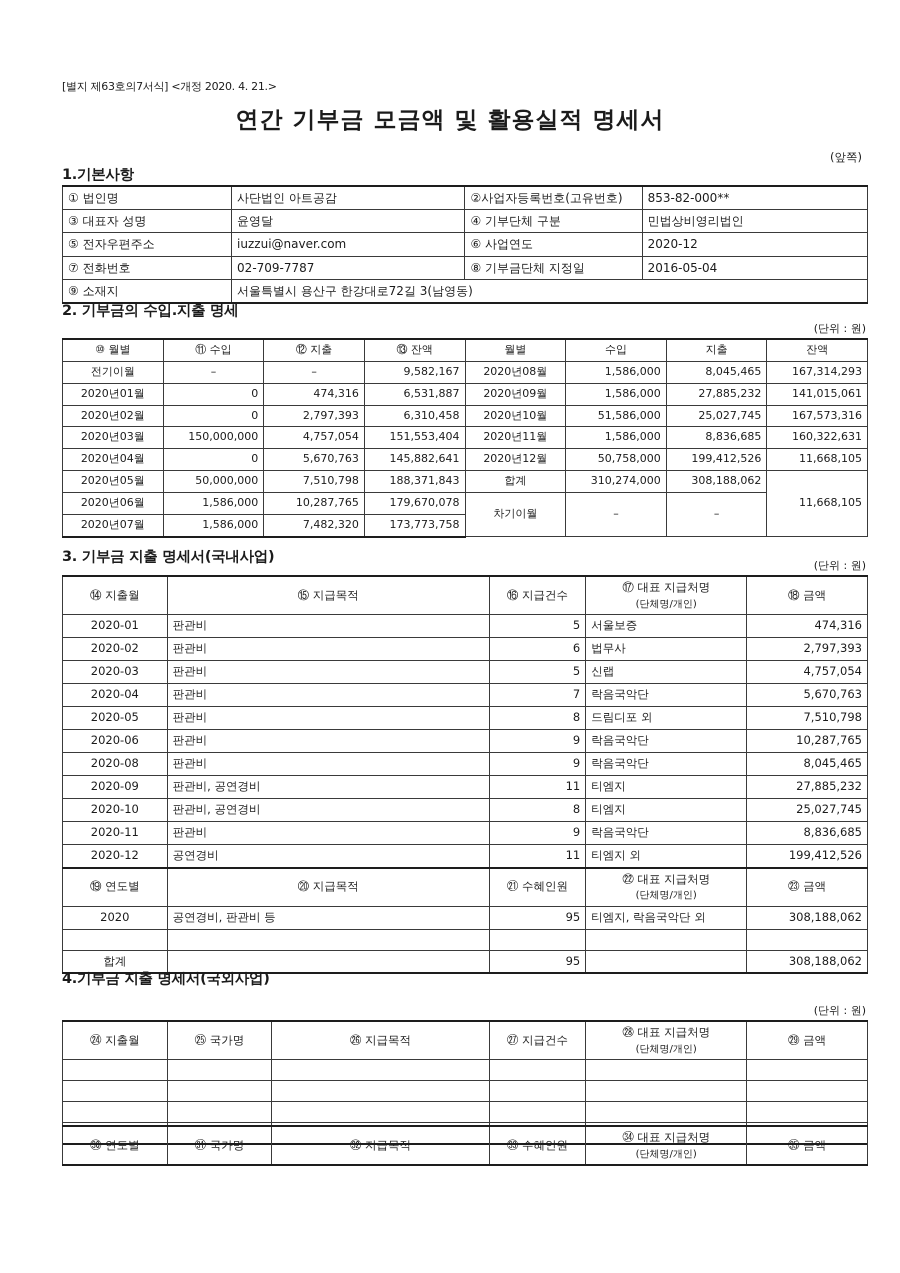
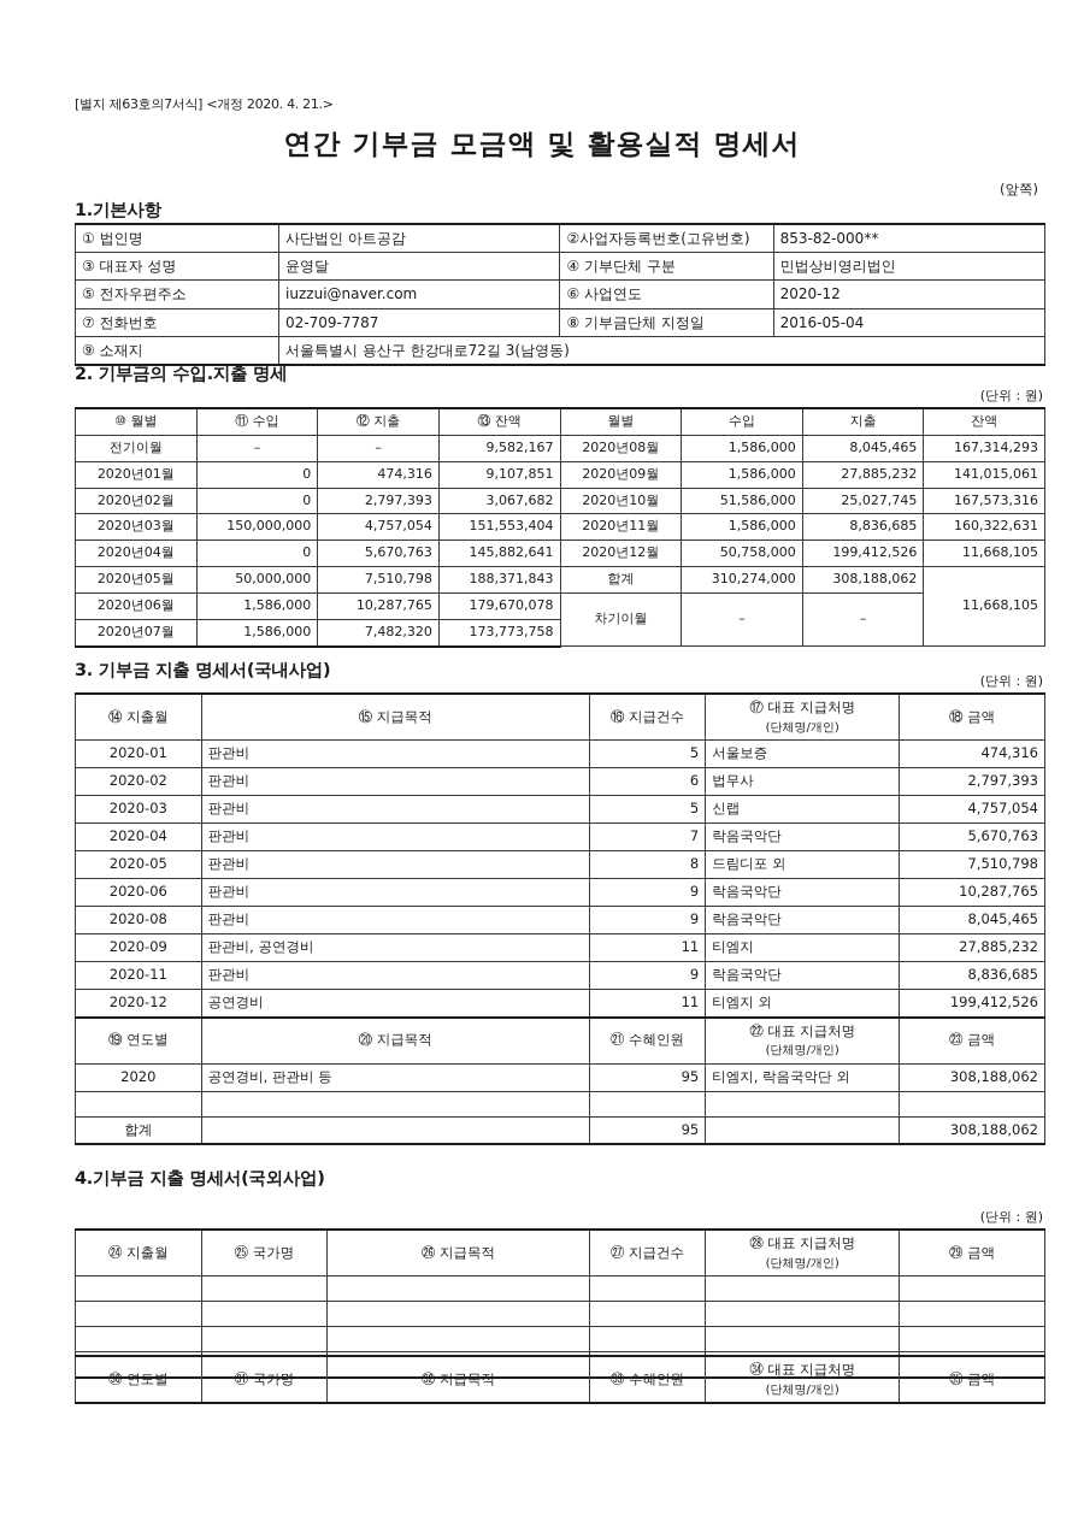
  [별지 제63호의7서식] <개정 2020. 4. 21.>
  연간 기부금 모금액 및 활용실적 명세서
  (앞쪽)
  1.기본사항
  ① 법인명	사단법인 아트공감	②사업자등록번호(고유번호)	853-82-000**
  ③ 대표자 성명	윤영달	④ 기부단체 구분	민법상비영리법인
  ⑤ 전자우편주소	iuzzui@naver.com	⑥ 사업연도	2020-12
  ⑦ 전화번호	02-709-7787	⑧ 기부금단체 지정일	2016-05-04
  ⑨ 소재지	서울특별시 용산구 한강대로72길 3(남영동)
  2. 기부금의 수입.지출 명세
  (단위 : 원)
  ⑩ 월별	⑪ 수입	⑫ 지출	⑬ 잔액	월별	수입	지출	잔액
  전기이월	–	–	9,582,167	2020년08월	1,586,000	8,045,465	167,314,293
- 2020년01월	0	474,316	6,531,887	2020년09월	1,586,000	27,885,232	141,015,061
+ 2020년01월	0	474,316	9,107,851	2020년09월	1,586,000	27,885,232	141,015,061
- 2020년02월	0	2,797,393	6,310,458	2020년10월	51,586,000	25,027,745	167,573,316
+ 2020년02월	0	2,797,393	3,067,682	2020년10월	51,586,000	25,027,745	167,573,316
  2020년03월	150,000,000	4,757,054	151,553,404	2020년11월	1,586,000	8,836,685	160,322,631
  2020년04월	0	5,670,763	145,882,641	2020년12월	50,758,000	199,412,526	11,668,105
  2020년05월	50,000,000	7,510,798	188,371,843	합계	310,274,000	308,188,062	11,668,105
  2020년06월	1,586,000	10,287,765	179,670,078	차기이월	–	–
  2020년07월	1,586,000	7,482,320	173,773,758
  3. 기부금 지출 명세서(국내사업)
  (단위 : 원)
  ⑭ 지출월	⑮ 지급목적	⑯ 지급건수	⑰ 대표 지급처명 (단체명/개인)	⑱ 금액
  2020-01	판관비	5	서울보증	474,316
  2020-02	판관비	6	법무사	2,797,393
  2020-03	판관비	5	신랩	4,757,054
  2020-04	판관비	7	락음국악단	5,670,763
  2020-05	판관비	8	드림디포 외	7,510,798
  2020-06	판관비	9	락음국악단	10,287,765
  2020-08	판관비	9	락음국악단	8,045,465
  2020-09	판관비, 공연경비	11	티엠지	27,885,232
- 2020-10	판관비, 공연경비	8	티엠지	25,027,745
  2020-11	판관비	9	락음국악단	8,836,685
  2020-12	공연경비	11	티엠지 외	199,412,526
  ⑲ 연도별	⑳ 지급목적	㉑ 수혜인원	㉒ 대표 지급처명 (단체명/개인)	㉓ 금액
  2020	공연경비, 판관비 등	95	티엠지, 락음국악단 외	308,188,062
  합계		95		308,188,062
  4.기부금 지출 명세서(국외사업)
  (단위 : 원)
  ㉔ 지출월	㉕ 국가명	㉖ 지급목적	㉗ 지급건수	㉘ 대표 지급처명 (단체명/개인)	㉙ 금액
  ㉚ 연도별	㉛ 국가명	㉜ 지급목적	㉝ 수혜인원	㉞ 대표 지급처명 (단체명/개인)	㉟ 금액
